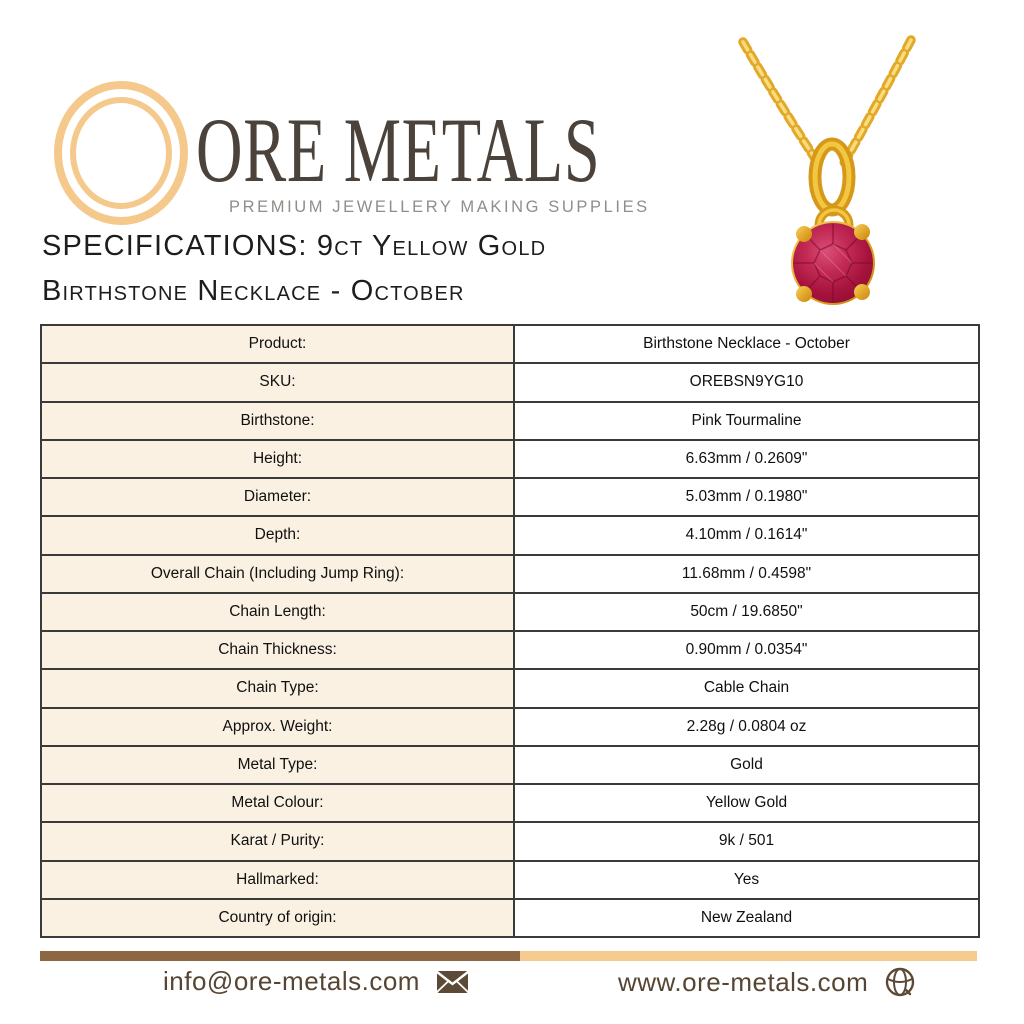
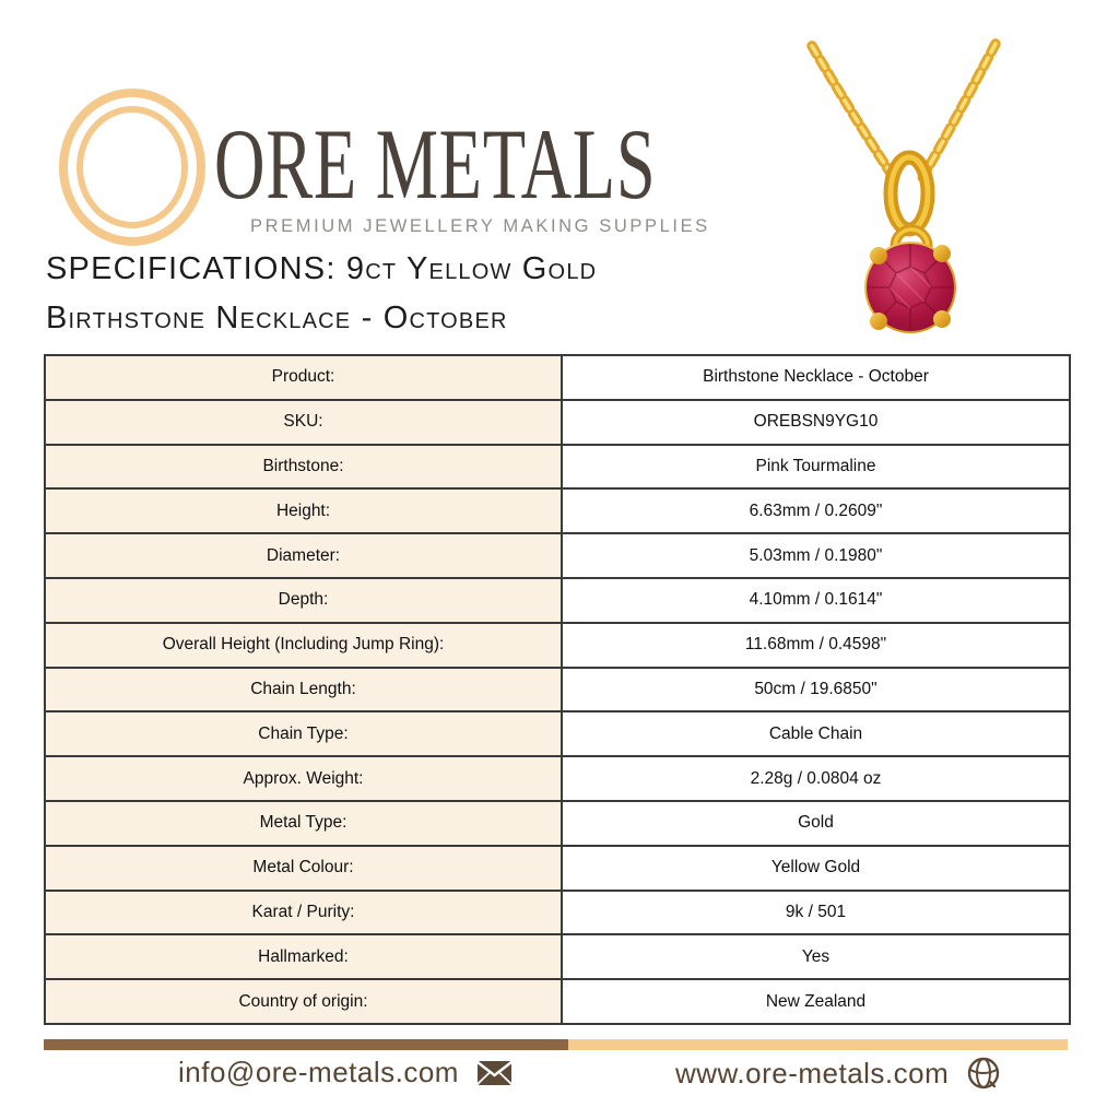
  ORE METALS
  PREMIUM JEWELLERY MAKING SUPPLIES
  SPECIFICATIONS: 9ct Yellow Gold
  Birthstone Necklace - October
  Product:	Birthstone Necklace - October
  SKU:	OREBSN9YG10
  Birthstone:	Pink Tourmaline
  Height:	6.63mm / 0.2609"
  Diameter:	5.03mm / 0.1980"
  Depth:	4.10mm / 0.1614"
- Overall Chain (Including Jump Ring):	11.68mm / 0.4598"
+ Overall Height (Including Jump Ring):	11.68mm / 0.4598"
  Chain Length:	50cm / 19.6850"
- Chain Thickness:	0.90mm / 0.0354"
  Chain Type:	Cable Chain
  Approx. Weight:	2.28g / 0.0804 oz
  Metal Type:	Gold
  Metal Colour:	Yellow Gold
  Karat / Purity:	9k / 501
  Hallmarked:	Yes
  Country of origin:	New Zealand
  info@ore-metals.com
  www.ore-metals.com
